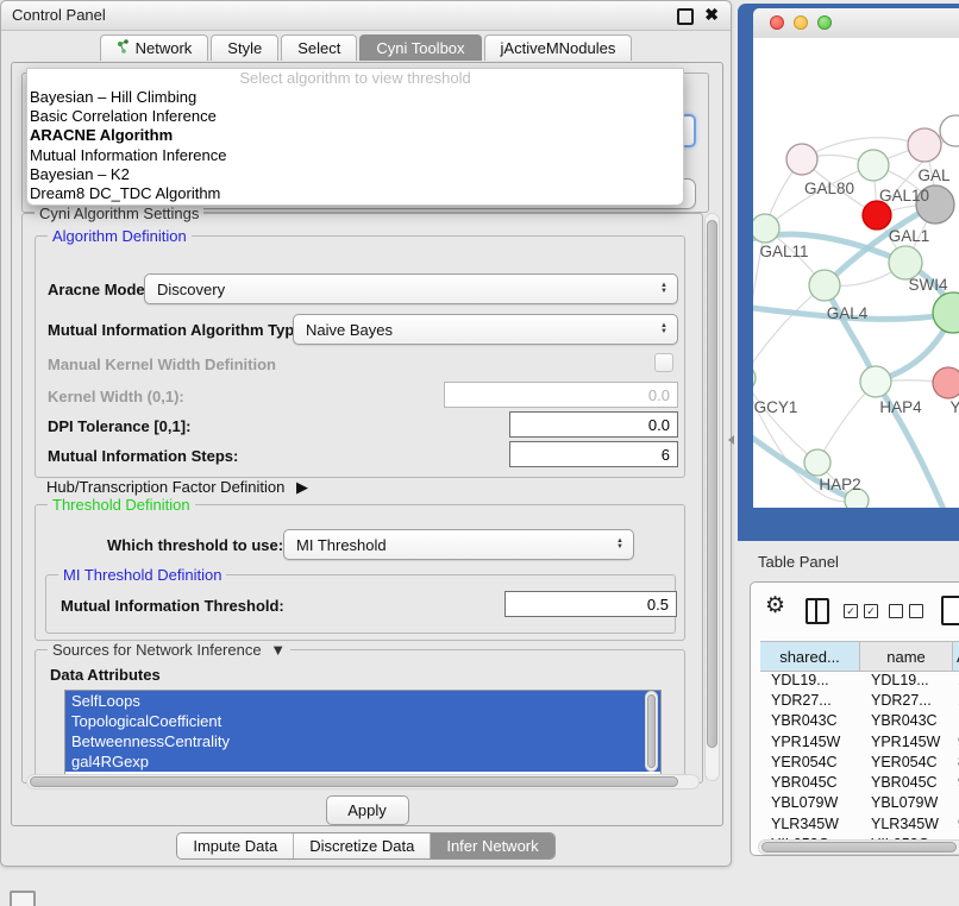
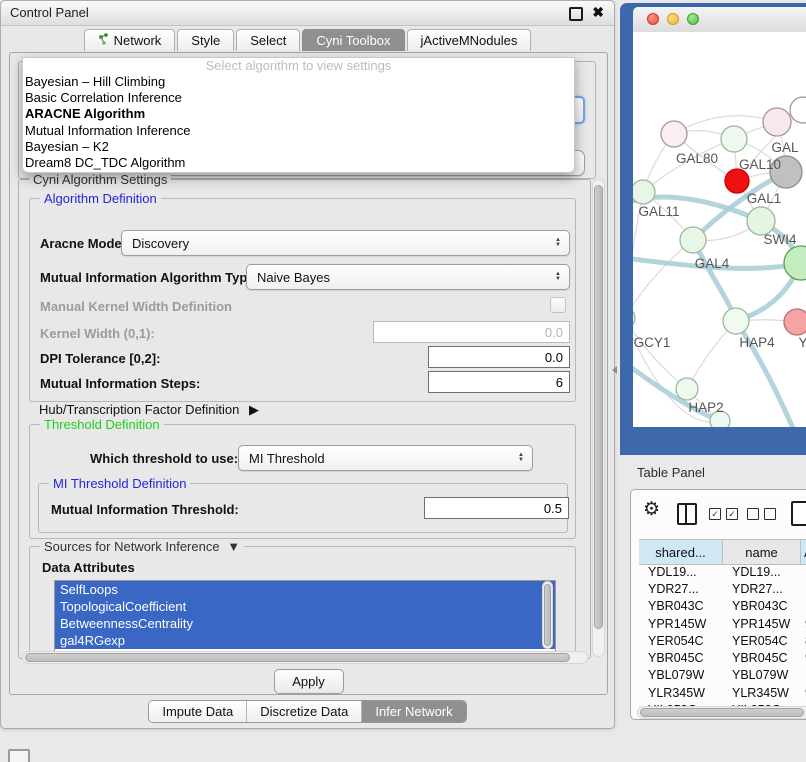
  Control Panel
  ✖
  Network
  Style
  Select
  Cyni Toolbox
  jActiveMNodules
  Cyni Algorithm Settings
  Algorithm Definition
  Aracne Mode
  Discovery
  Mutual Information Algorithm Typ
  Naive Bayes
  Manual Kernel Width Definition
  Kernel Width (0,1):
  0.0
- DPI Tolerance [0,1]:
+ DPI Tolerance [0,2]:
  0.0
  Mutual Information Steps:
  6
  Hub/Transcription Factor Definition ▶
  Threshold Definition
  Which threshold to use:
  MI Threshold
  MI Threshold Definition
  Mutual Information Threshold:
  0.5
  Sources for Network Inference ▼
  Data Attributes
  SelfLoops
  TopologicalCoefficient
  BetweennessCentrality
  gal4RGexp
  Apply
  Impute Data
  Discretize Data
  Infer Network
- Select algorithm to view threshold
+ Select algorithm to view settings
  Bayesian – Hill Climbing
  Basic Correlation Inference
  ARACNE Algorithm
  Mutual Information Inference
  Bayesian – K2
  Dream8 DC_TDC Algorithm
  GAL
  GAL80
  GAL10
  GAL1
  GAL11
  SWI4
  GAL4
  GCY1
  HAP4
  Y
  HAP2
  Table Panel
  ⚙
  ✓
  ✓
  shared...
  name
  YDL19...
  YDL19...
  YDR27...
  YDR27...
  YBR043C
  YBR043C
  YPR145W
  YPR145W
  YER054C
  YER054C
  YBR045C
  YBR045C
  YBL079W
  YBL079W
  YLR345W
  YLR345W
